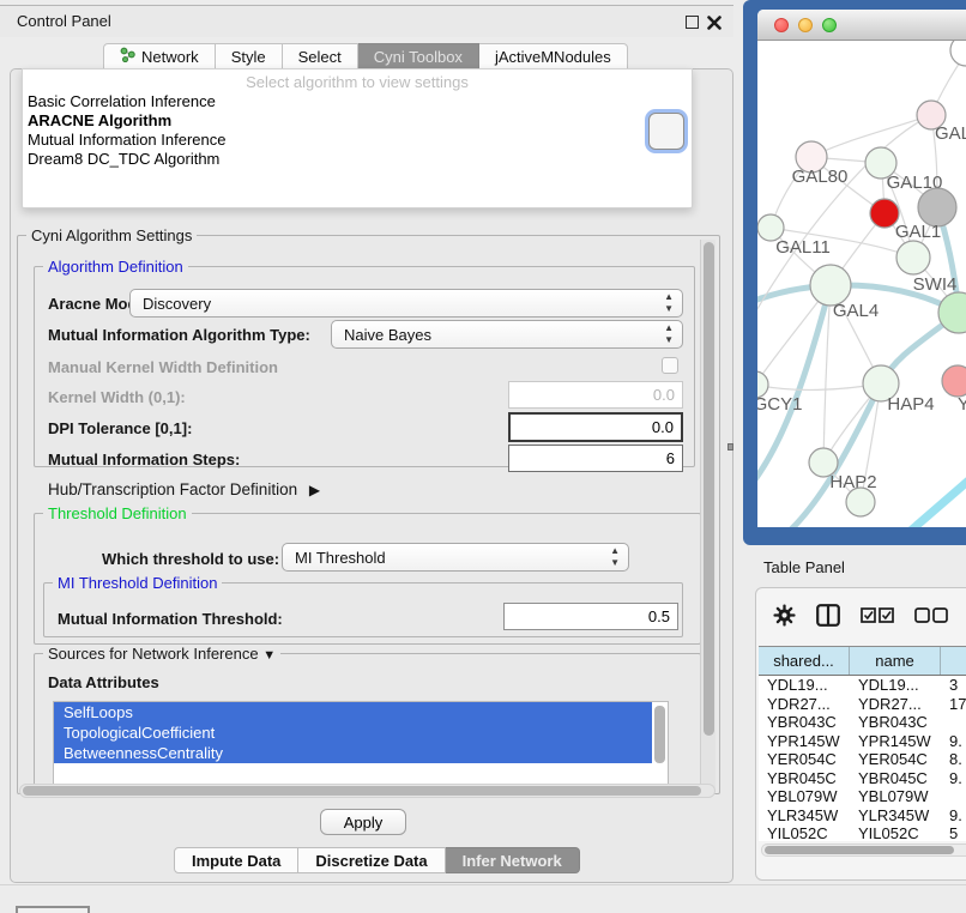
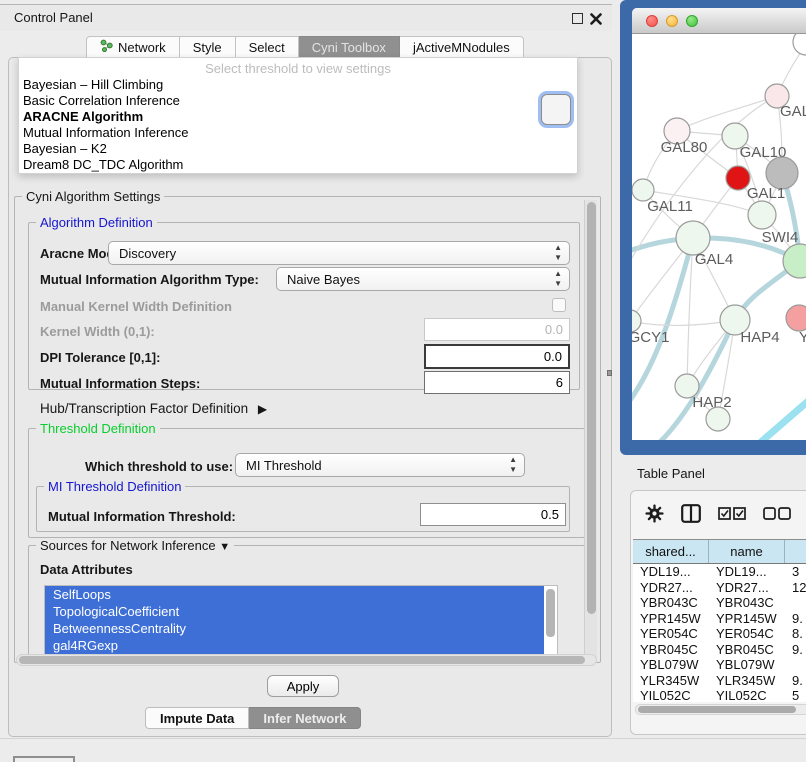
  Control Panel
  Network
  Style
  Select
  Cyni Toolbox
  jActiveMNodules
  Cyni Algorithm Settings
  Algorithm Definition
  Aracne Mo
  Discovery
  ▲
  ▼
  Mutual Information Algorithm Type:
  Naive Bayes
  ▲
  ▼
  Manual Kernel Width Definition
  Kernel Width (0,1):
  0.0
  DPI Tolerance [0,1]:
  0.0
  Mutual Information Steps:
  6
  Hub/Transcription Factor Definition ▶
  Threshold Definition
  Which threshold to use:
  MI Threshold
  ▲
  ▼
  MI Threshold Definition
  Mutual Information Threshold:
  0.5
  Sources for Network Inference ▼
  Data Attributes
  SelfLoops
  TopologicalCoefficient
  BetweennessCentrality
+ gal4RGexp
  Apply
  Impute Data
- Discretize Data
  Infer Network
- Select algorithm to view settings
+ Select threshold to view settings
+ Bayesian – Hill Climbing
  Basic Correlation Inference
  ARACNE Algorithm
  Mutual Information Inference
+ Bayesian – K2
  Dream8 DC_TDC Algorithm
  GAL80
  GAL10
  GAL1
  GAL11
  SWI4
  GAL4
  GCY1
  HAP4
  Y
  HAP2
  Table Panel
  shared...
  name
  YDL19...
  YDL19...
  3
  YDR27...
  YDR27...
- 17
+ 12
  YBR043C
  YBR043C
  YPR145W
  YPR145W
  9.
  YER054C
  YER054C
  8.
  YBR045C
  YBR045C
  9.
  YBL079W
  YBL079W
  YLR345W
  YLR345W
  9.
  YIL052C
  YIL052C
  5
